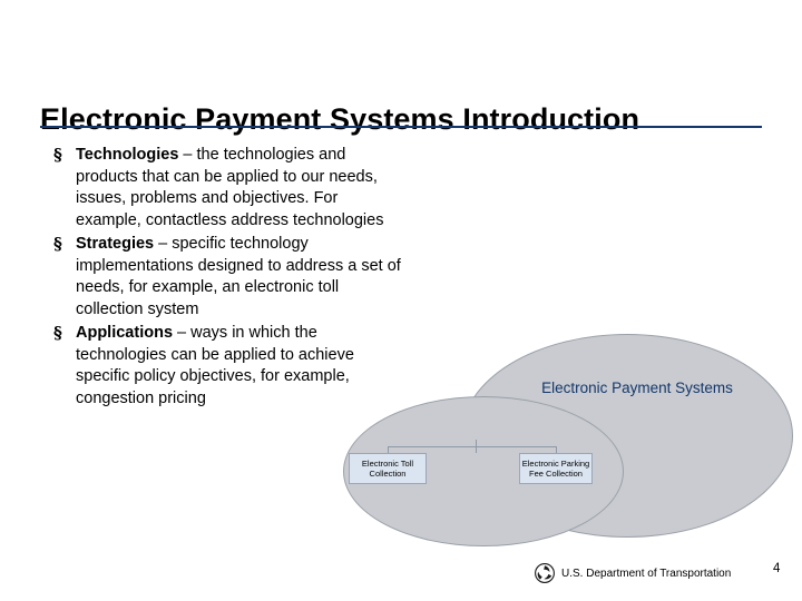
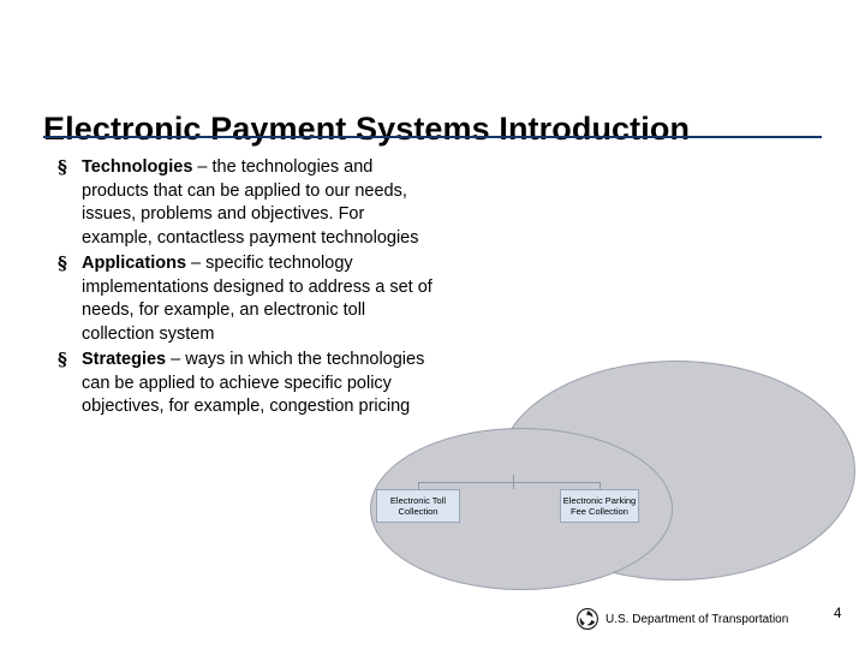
  Electronic Payment Systems Introduction
  §
- Technologies – the technologies and products that can be applied to our needs, issues, problems and objectives. For example, contactless address technologies
+ Technologies – the technologies and products that can be applied to our needs, issues, problems and objectives. For example, contactless payment technologies
  §
- Strategies – specific technology implementations designed to address a set of needs, for example, an electronic toll collection system
+ Applications – specific technology implementations designed to address a set of needs, for example, an electronic toll collection system
  §
- Applications – ways in which the technologies can be applied to achieve specific policy objectives, for example, congestion pricing
+ Strategies – ways in which the technologies can be applied to achieve specific policy objectives, for example, congestion pricing
- Electronic Payment Systems
  Electronic Toll Collection
  Electronic Parking Fee Collection
  U.S. Department of Transportation
  4
